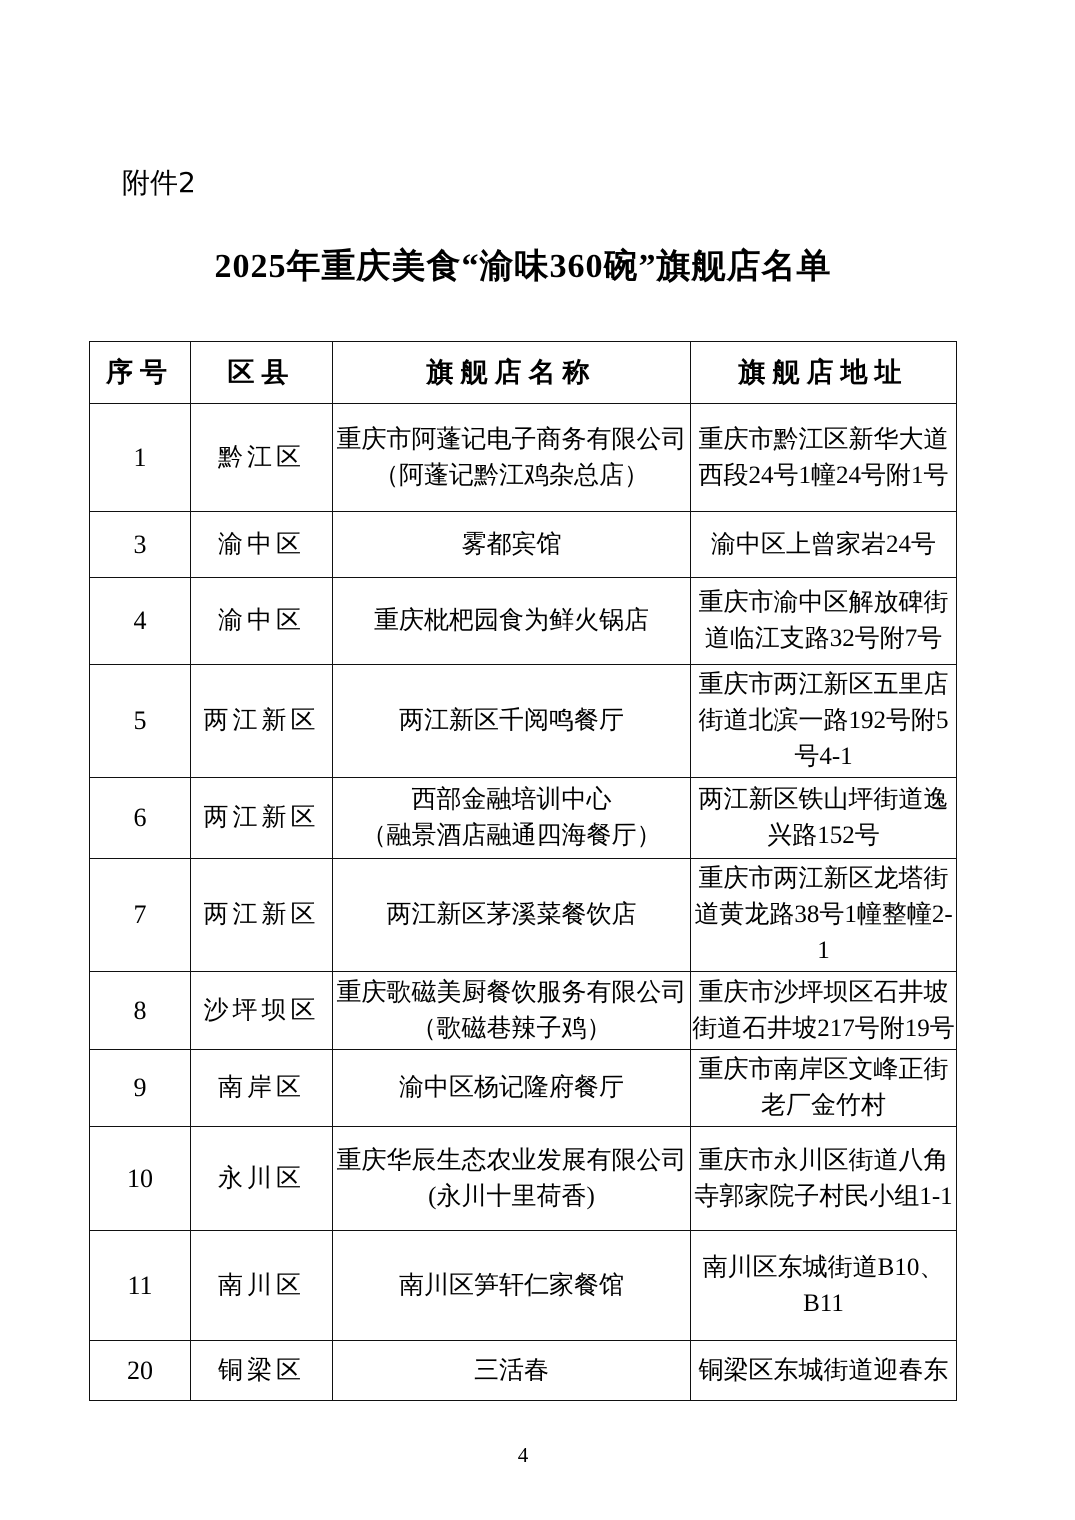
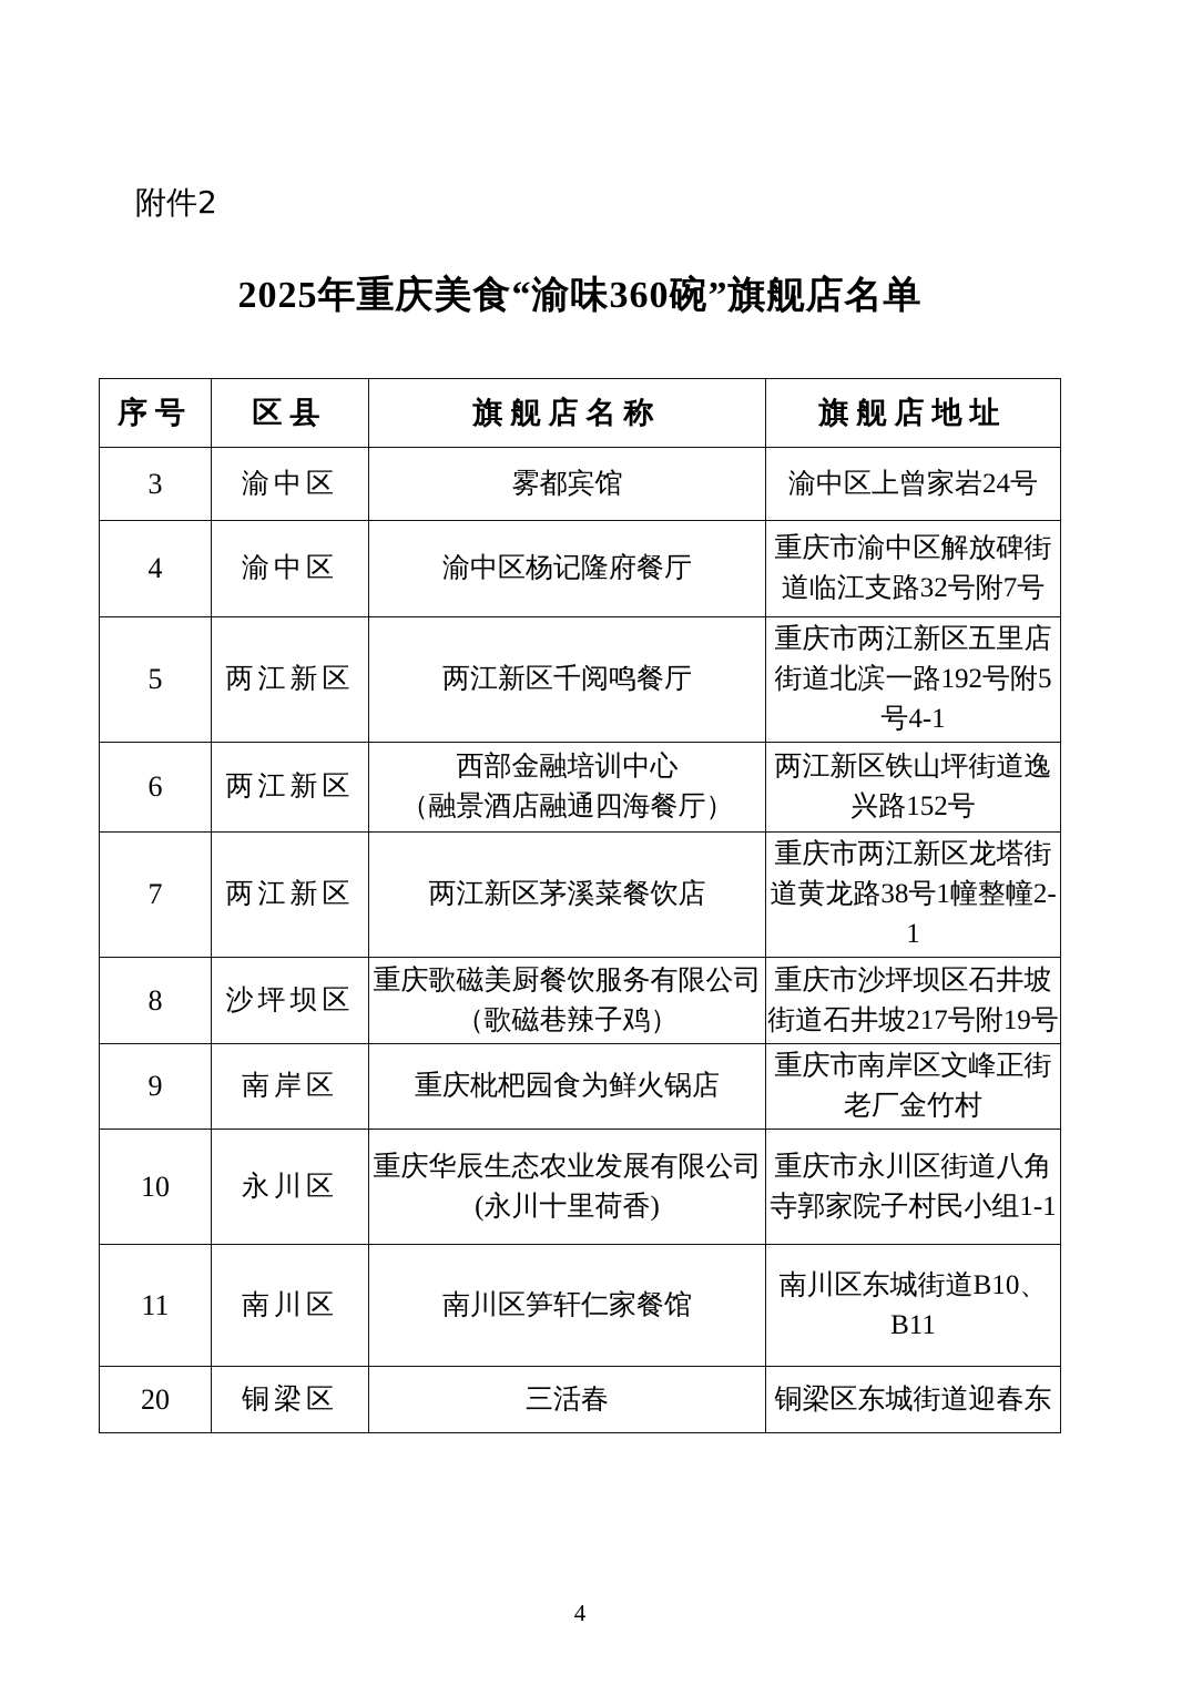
  附件2
  2025年重庆美食“渝味360碗”旗舰店名单
  序号	区县	旗舰店名称	旗舰店地址
- 1	黔江区	重庆市阿蓬记电子商务有限公司 （阿蓬记黔江鸡杂总店）	重庆市黔江区新华大道 西段24号1幢24号附1号
  3	渝中区	雾都宾馆	渝中区上曾家岩24号
- 4	渝中区	重庆枇杷园食为鲜火锅店	重庆市渝中区解放碑街 道临江支路32号附7号
+ 4	渝中区	渝中区杨记隆府餐厅	重庆市渝中区解放碑街 道临江支路32号附7号
  5	两江新区	两江新区千阅鸣餐厅	重庆市两江新区五里店 街道北滨一路192号附5 号4-1
  6	两江新区	西部金融培训中心 （融景酒店融通四海餐厅）	两江新区铁山坪街道逸 兴路152号
  7	两江新区	两江新区茅溪菜餐饮店	重庆市两江新区龙塔街 道黄龙路38号1幢整幢2- 1
  8	沙坪坝区	重庆歌磁美厨餐饮服务有限公司 （歌磁巷辣子鸡）	重庆市沙坪坝区石井坡 街道石井坡217号附19号
- 9	南岸区	渝中区杨记隆府餐厅	重庆市南岸区文峰正街 老厂金竹村
+ 9	南岸区	重庆枇杷园食为鲜火锅店	重庆市南岸区文峰正街 老厂金竹村
  10	永川区	重庆华辰生态农业发展有限公司 (永川十里荷香)	重庆市永川区街道八角 寺郭家院子村民小组1-1
  11	南川区	南川区笋轩仁家餐馆	南川区东城街道B10、 B11
  20	铜梁区	三活春	铜梁区东城街道迎春东
  4
